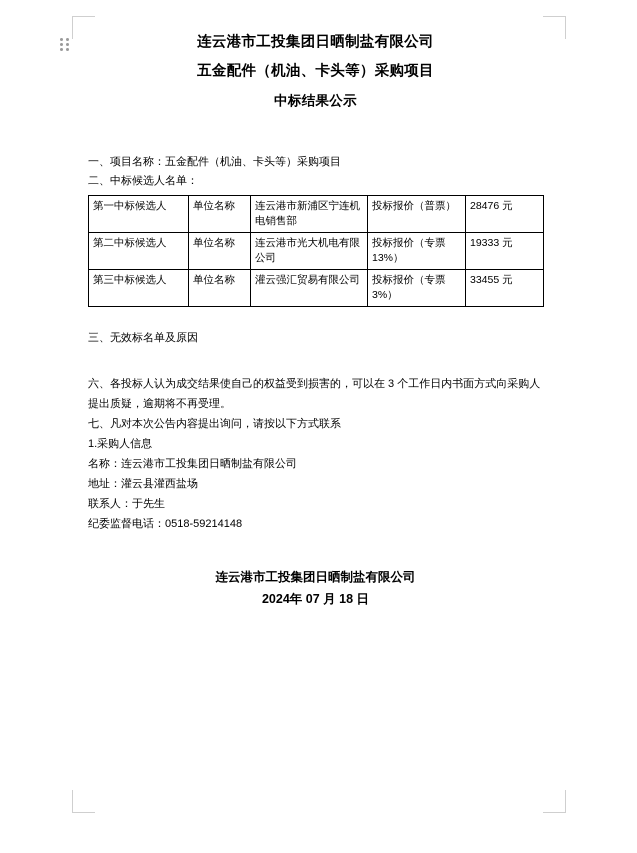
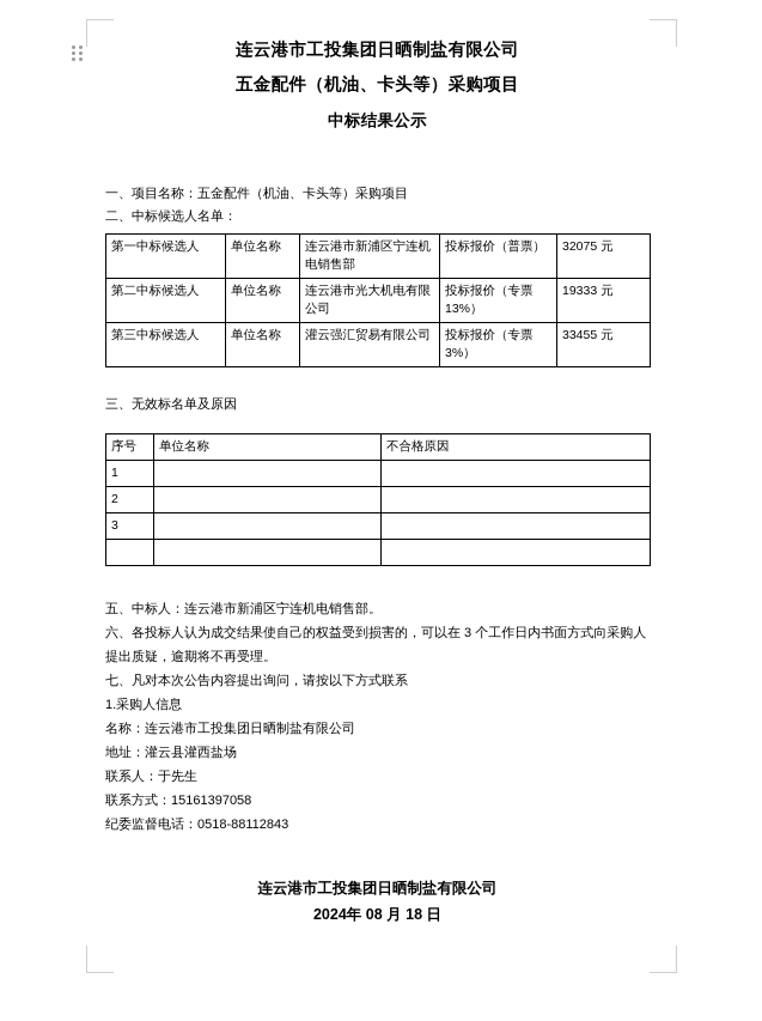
  连云港市工投集团日晒制盐有限公司
  五金配件（机油、卡头等）采购项目
  中标结果公示
  一、项目名称：五金配件（机油、卡头等）采购项目
  二、中标候选人名单：
- 第一中标候选人	单位名称	连云港市新浦区宁连机电销售部	投标报价（普票）	28476 元
+ 第一中标候选人	单位名称	连云港市新浦区宁连机电销售部	投标报价（普票）	32075 元
  第二中标候选人	单位名称	连云港市光大机电有限公司	投标报价（专票13%）	19333 元
  第三中标候选人	单位名称	灌云强汇贸易有限公司	投标报价（专票3%）	33455 元
  三、无效标名单及原因
+ 序号	单位名称	不合格原因
+ 1
+ 2
+ 3
+ 五、中标人：连云港市新浦区宁连机电销售部。
  六、各投标人认为成交结果使自己的权益受到损害的，可以在 3 个工作日内书面方式向采购人提出质疑，逾期将不再受理。
  七、凡对本次公告内容提出询问，请按以下方式联系
  1.采购人信息
  名称：连云港市工投集团日晒制盐有限公司
  地址：灌云县灌西盐场
  联系人：于先生
+ 联系方式：15161397058
- 纪委监督电话：0518-59214148
+ 纪委监督电话：0518-88112843
  连云港市工投集团日晒制盐有限公司
- 2024年 07 月 18 日
+ 2024年 08 月 18 日
